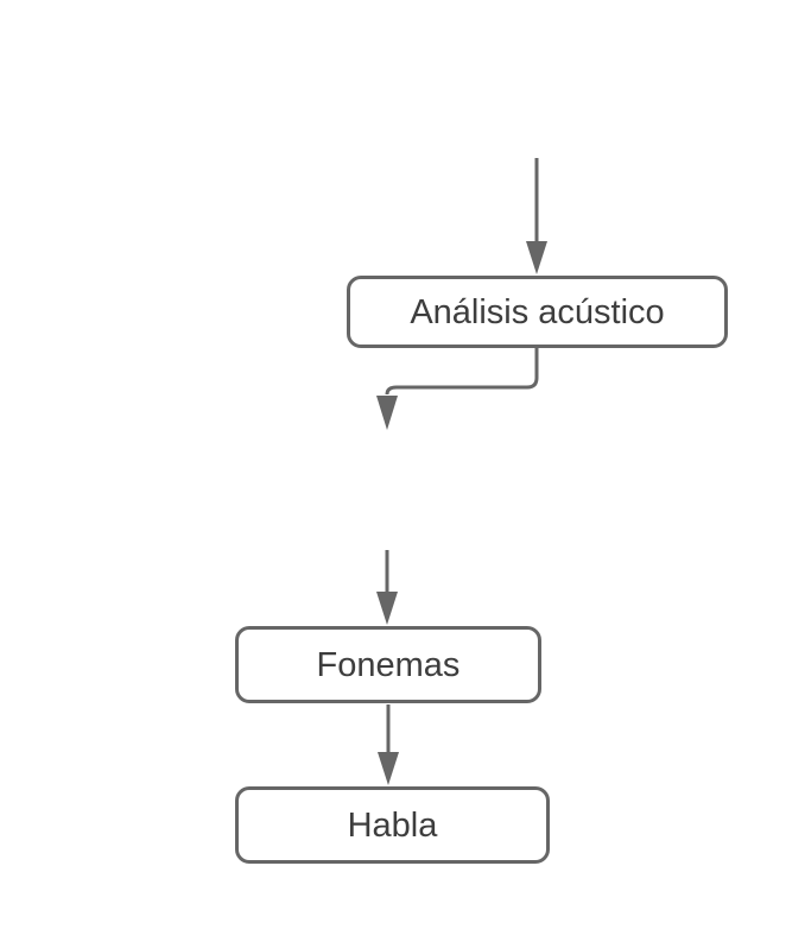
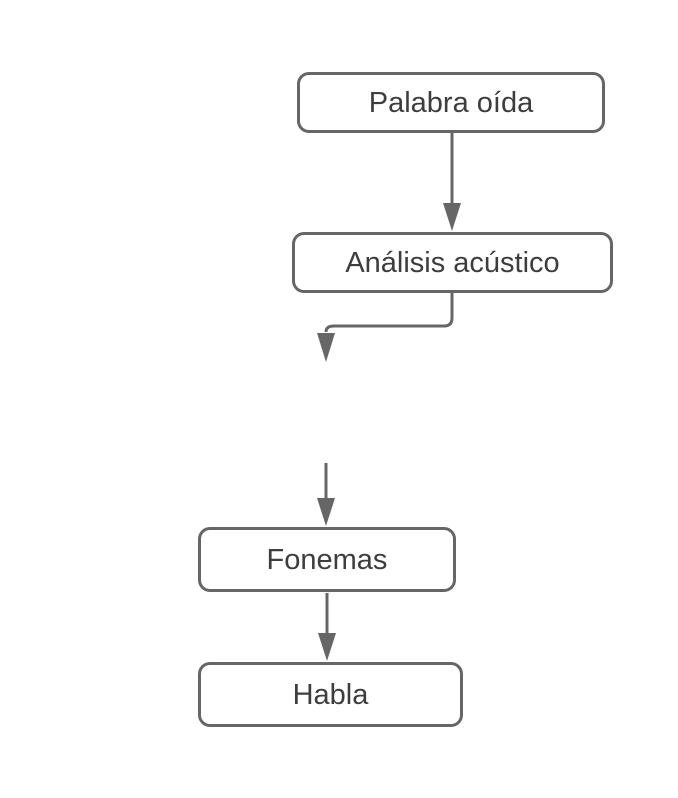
+ Palabra oída
  Análisis acústico
  Fonemas
  Habla
